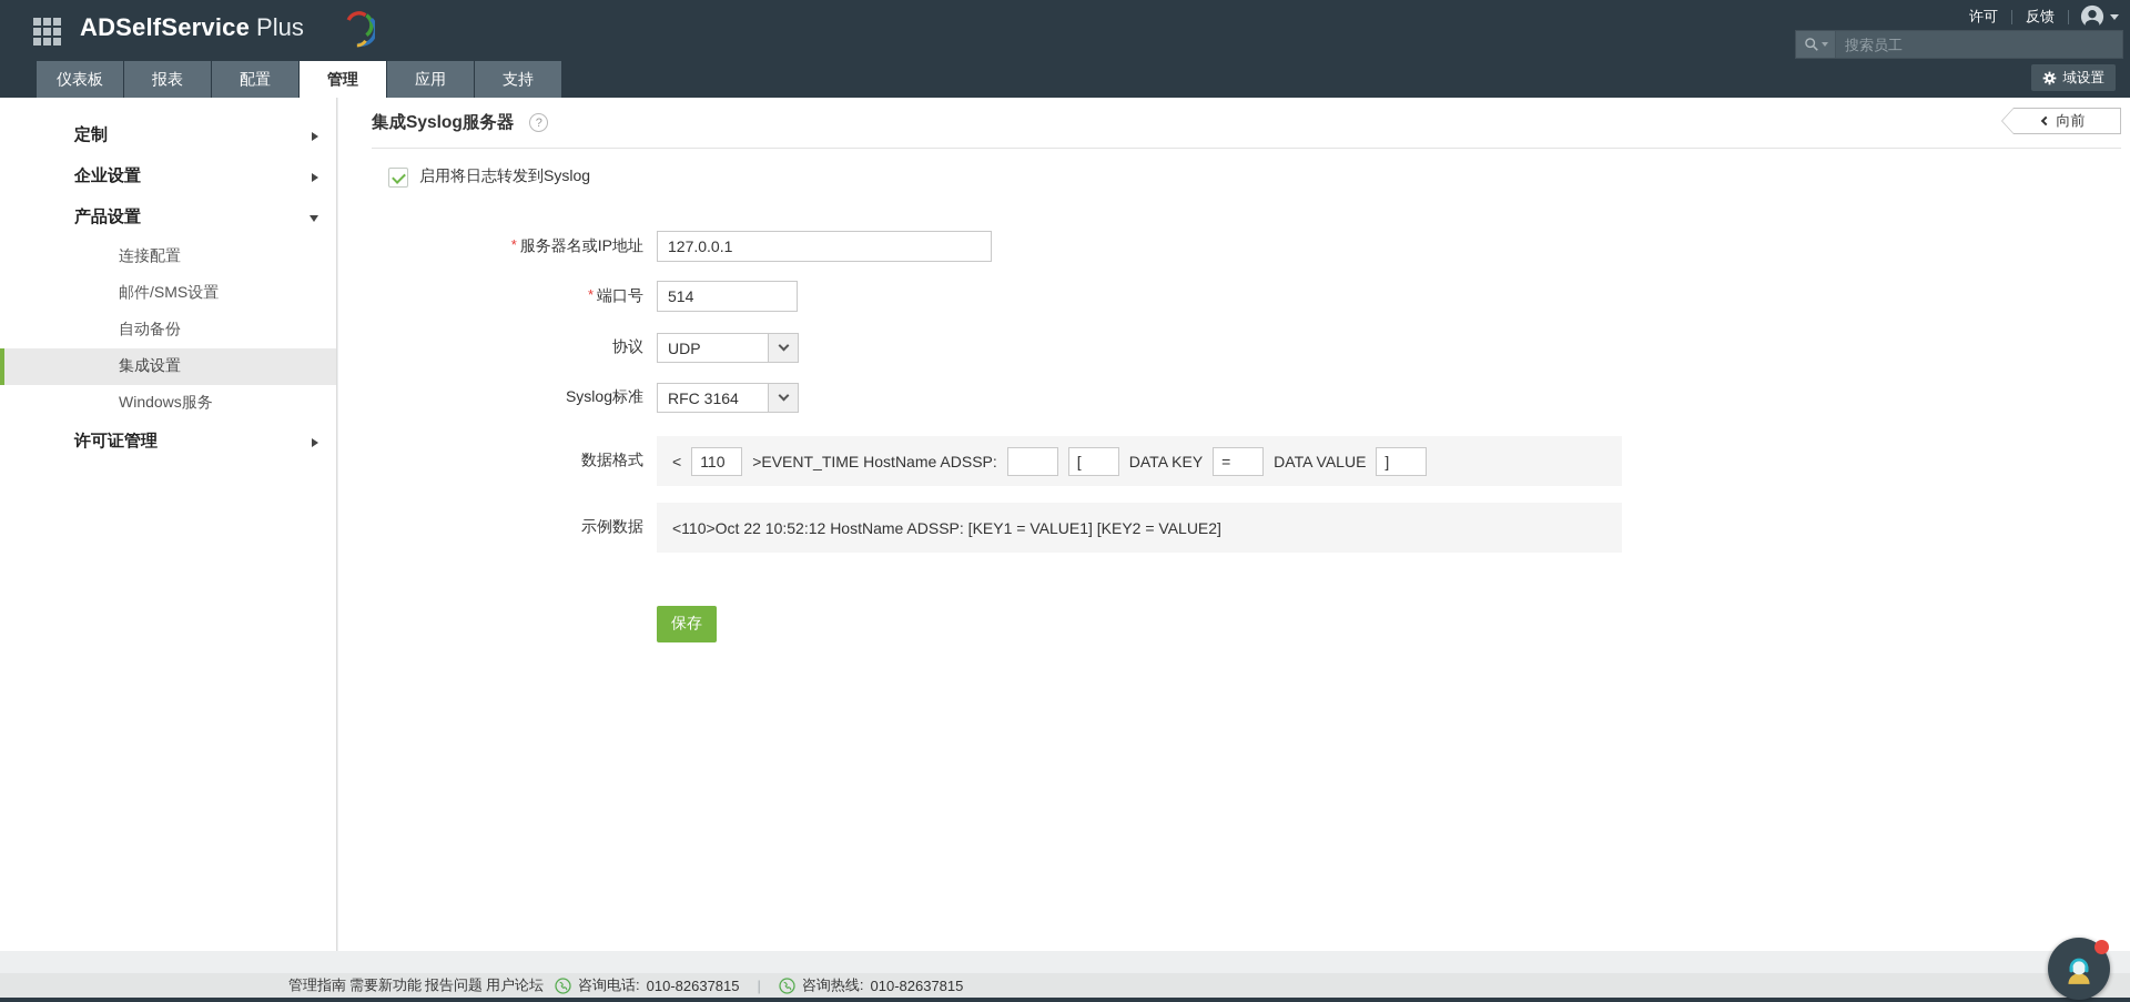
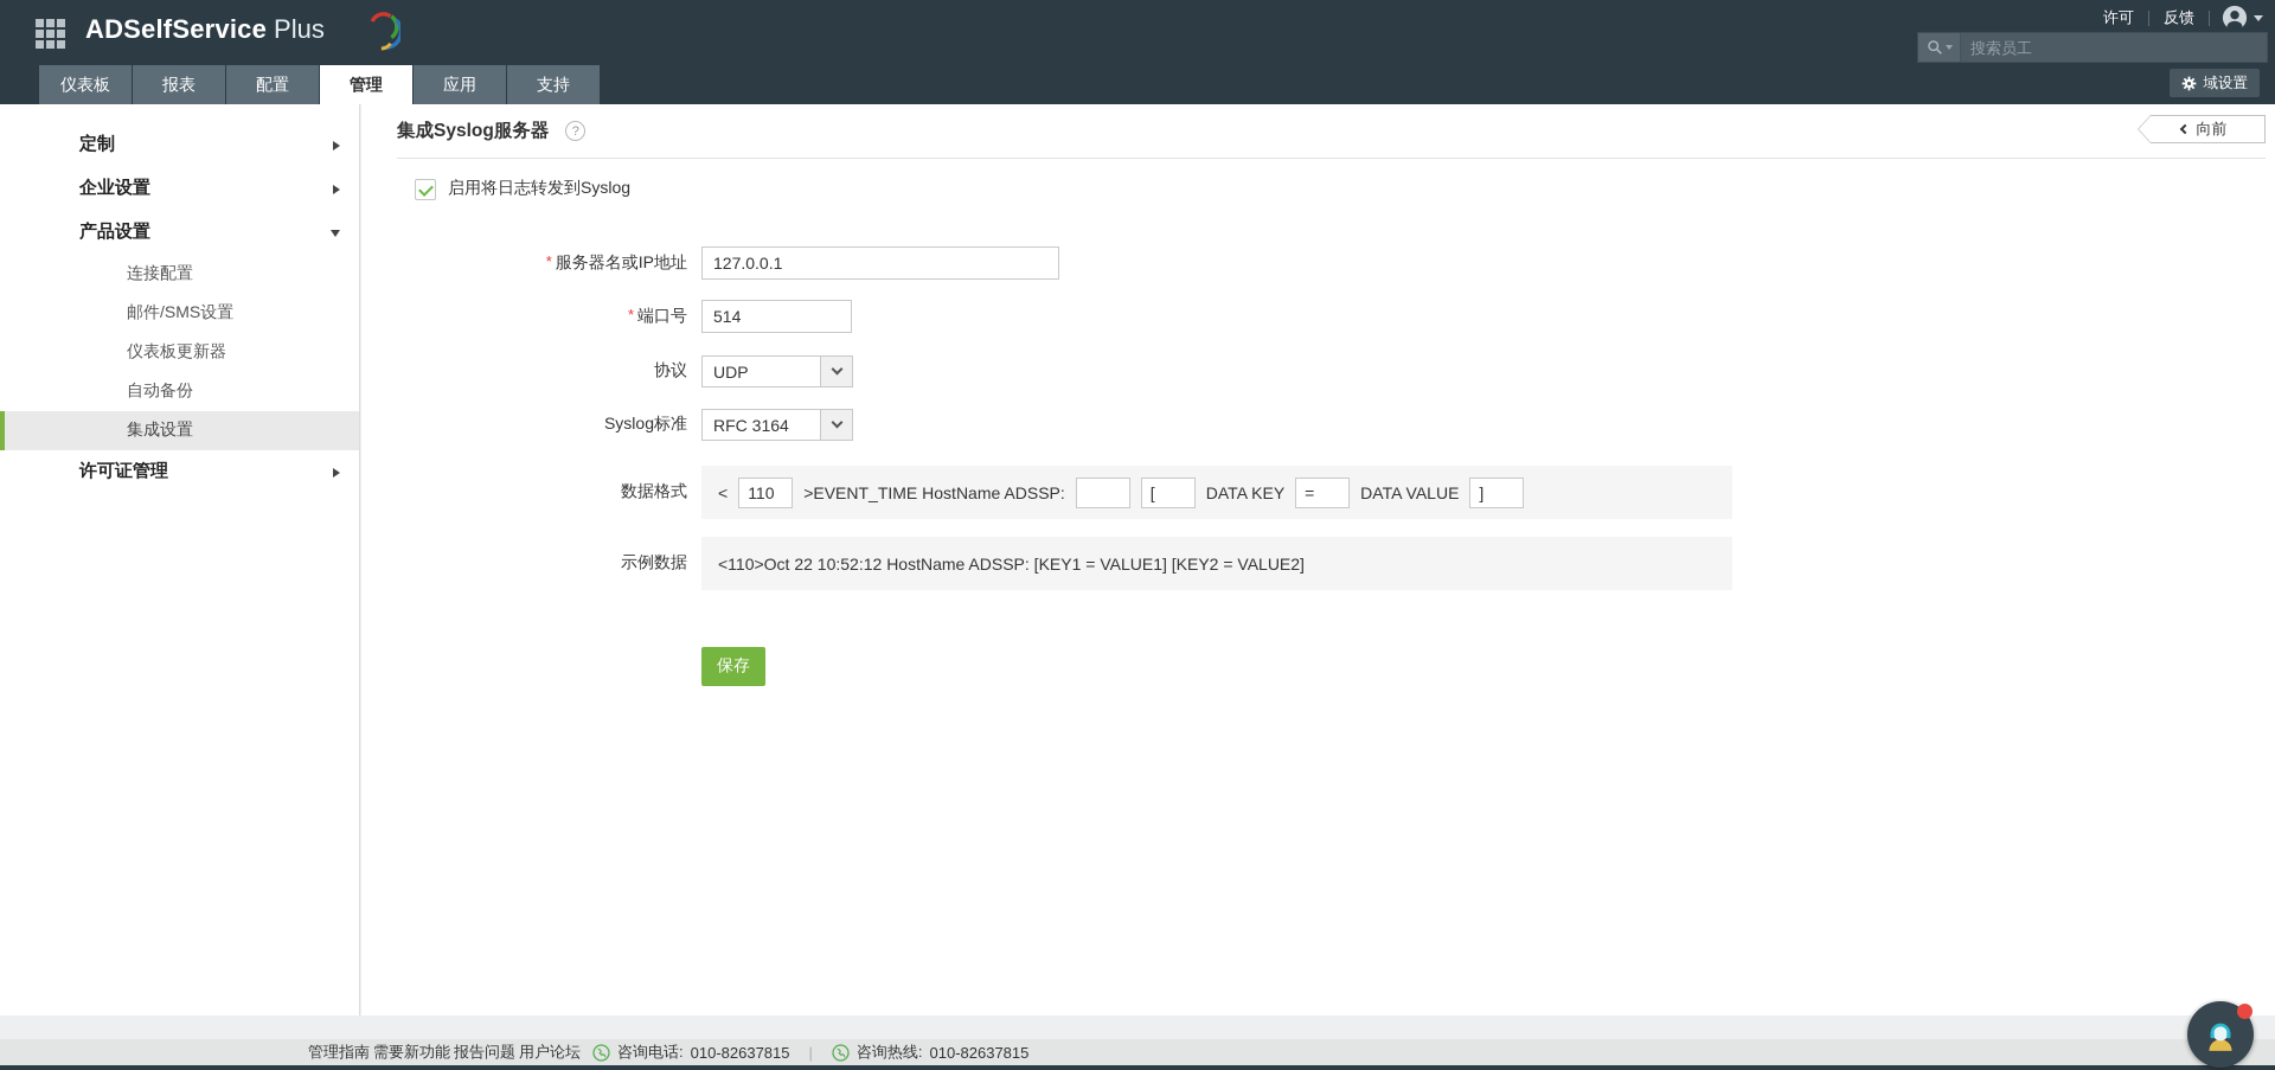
  ADSelfService Plus
  许可
  反馈
  搜索员工
  仪表板
  报表
  配置
  管理
  应用
  支持
  域设置
  定制
  企业设置
  产品设置
  连接配置
  邮件/SMS设置
+ 仪表板更新器
  自动备份
  集成设置
- Windows服务
  许可证管理
  集成Syslog服务器
  ?
  向前
  启用将日志转发到Syslog
  * 服务器名或IP地址
  127.0.0.1
  * 端口号
  514
  协议
  UDP
  Syslog标准
  RFC 3164
  数据格式
  <
  110
  >EVENT_TIME HostName ADSSP:
  [
  DATA KEY
  =
  DATA VALUE
  ]
  示例数据
  <110>Oct 22 10:52:12 HostName ADSSP: [KEY1 = VALUE1] [KEY2 = VALUE2]
  保存
  管理指南
  需要新功能
  报告问题
  用户论坛
  咨询电话:
  010-82637815
  |
  咨询热线:
  010-82637815
